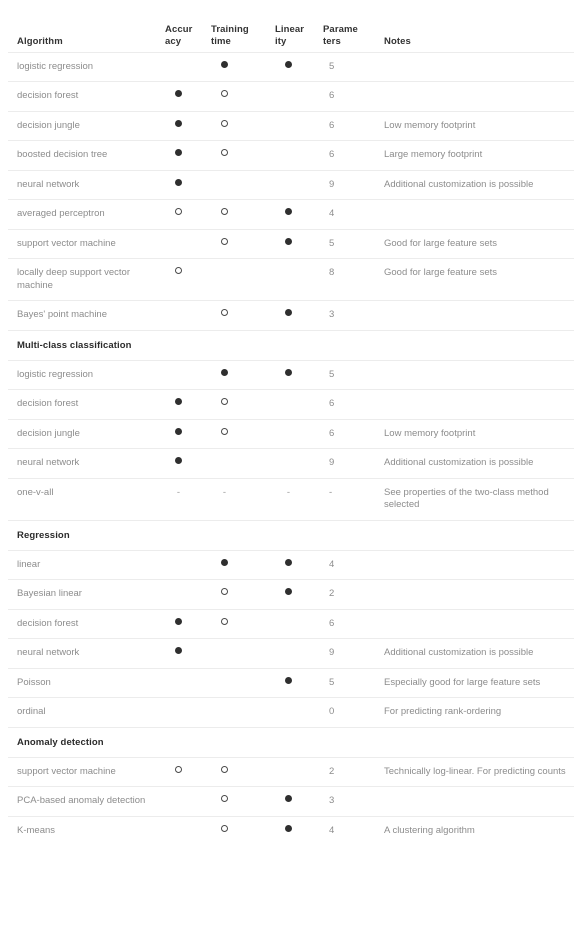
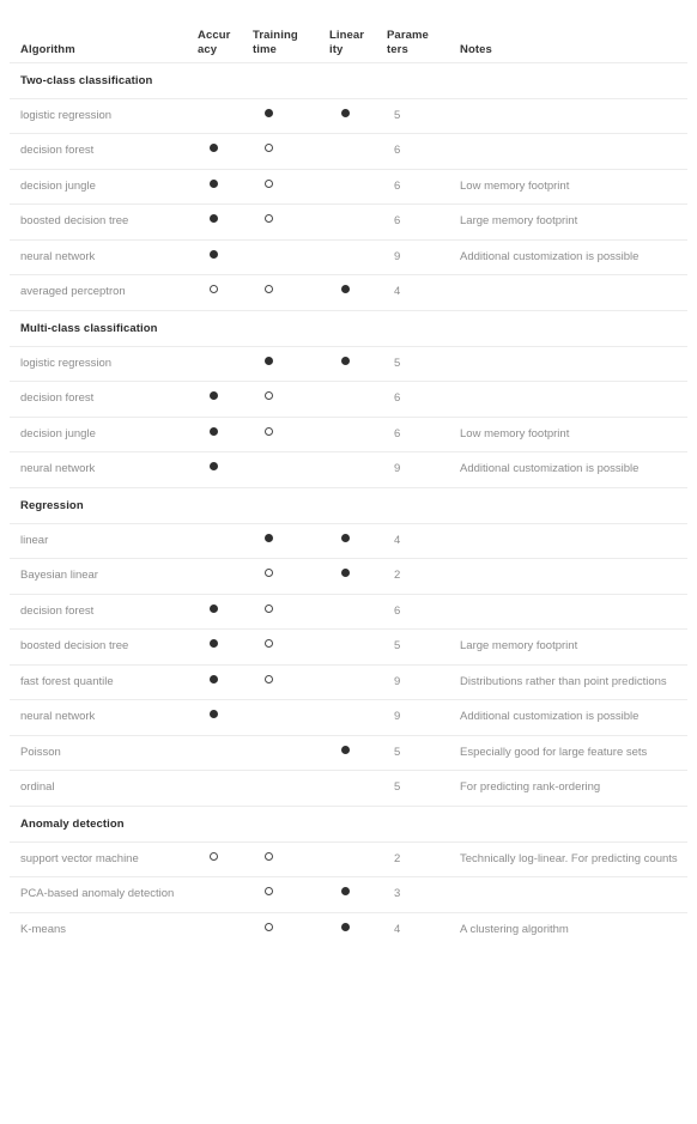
  Algorithm	Accuracy	Trainingtime	Linearity	Parameters	Notes
+ Two-class classification
  logistic regression				5
  decision forest				6
  decision jungle				6	Low memory footprint
  boosted decision tree				6	Large memory footprint
  neural network				9	Additional customization is possible
  averaged perceptron				4
- support vector machine				5	Good for large feature sets
- locally deep support vector machine				8	Good for large feature sets
- Bayes' point machine				3
  Multi-class classification
  logistic regression				5
  decision forest				6
  decision jungle				6	Low memory footprint
  neural network				9	Additional customization is possible
- one-v-all	-	-	-	-	See properties of the two-class method selected
  Regression
  linear				4
  Bayesian linear				2
  decision forest				6
+ boosted decision tree				5	Large memory footprint
+ fast forest quantile				9	Distributions rather than point predictions
  neural network				9	Additional customization is possible
  Poisson				5	Especially good for large feature sets
- ordinal				0	For predicting rank-ordering
+ ordinal				5	For predicting rank-ordering
  Anomaly detection
  support vector machine				2	Technically log-linear. For predicting counts
  PCA-based anomaly detection				3
  K-means				4	A clustering algorithm
